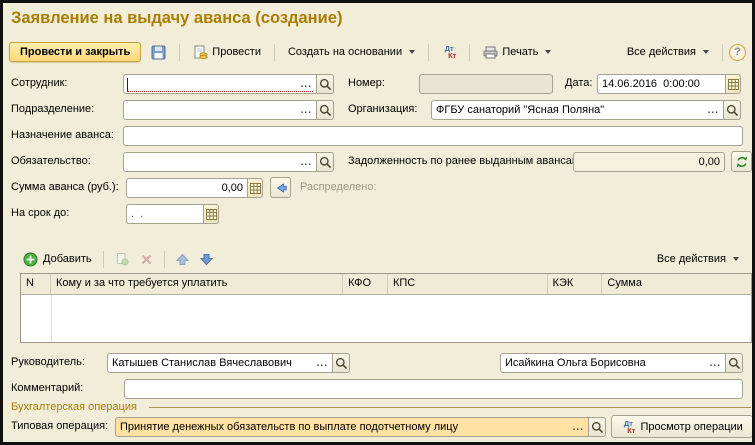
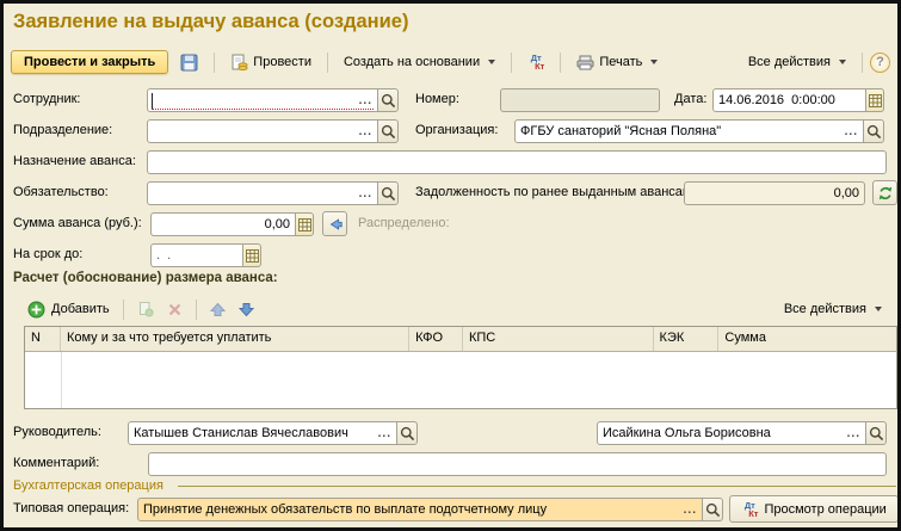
  Заявление на выдачу аванса (создание)
  Провести и закрыть
  Провести
  Создать на основании
  Дт
  Кт
  Печать
  Все действия
  ?
  Сотрудник:
  ...
  Номер:
  Дата:
  14.06.2016 0:00:00
  Подразделение:
  ...
  Организация:
  ФГБУ санаторий "Ясная Поляна"
  ...
  Назначение аванса:
  Обязательство:
  ...
  Задолженность по ранее выданным аванса
  0,00
  Сумма аванса (руб.):
  0,00
  Распределено:
  На срок до:
  . .
+ Расчет (обоснование) размера аванса:
  Добавить
  Все действия
  N
  Кому и за что требуется уплатить
  КФО
  КПС
  КЭК
  Сумма
  Руководитель:
  Катышев Станислав Вячеславович
  ...
  Исайкина Ольга Борисовна
  ...
  Комментарий:
  Бухгалтерская операция
  Типовая операция:
  Принятие денежных обязательств по выплате подотчетному лицу
  ...
  Дт
  Кт
  Просмотр операции
